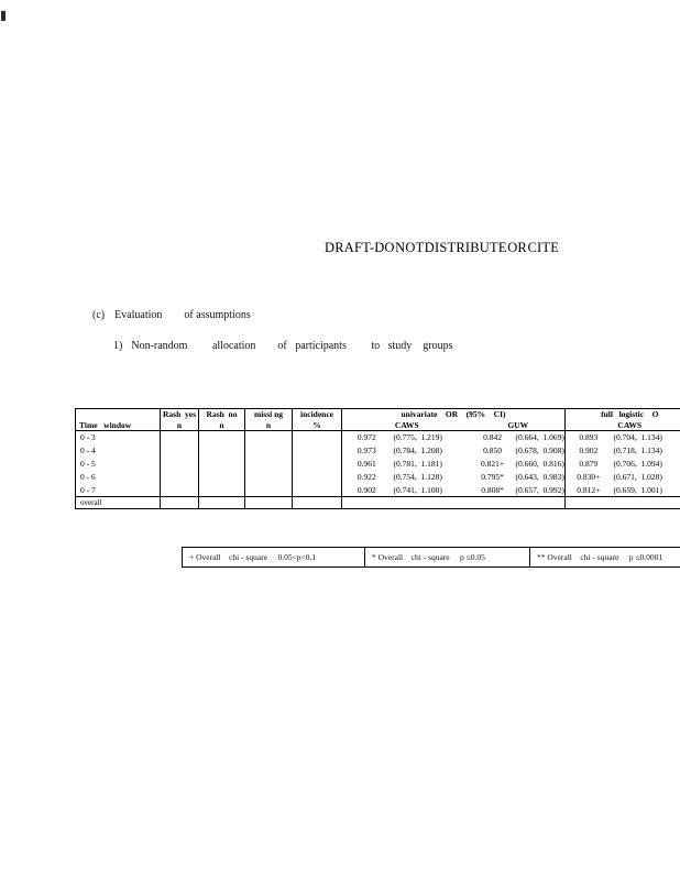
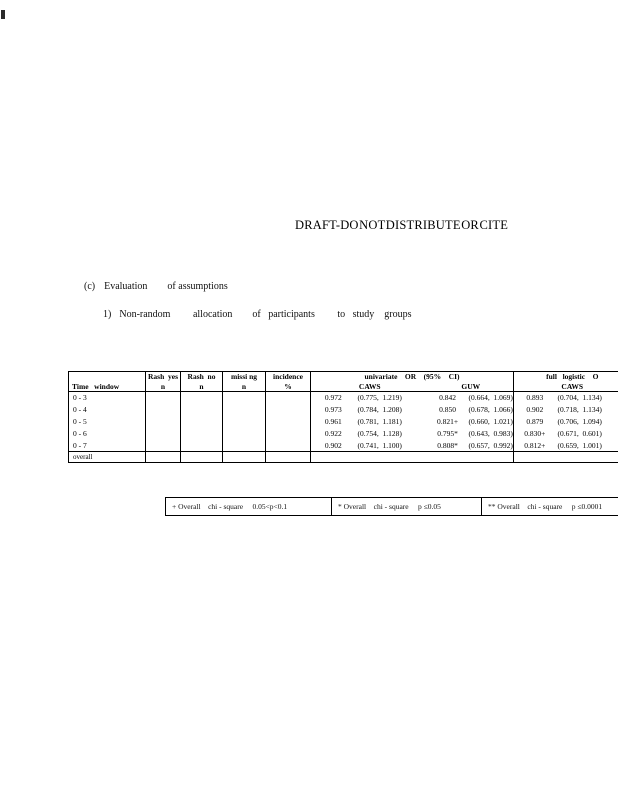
  DRAFT-DO NOT DISTRIBUTE OR CITE
  (c) Evaluation of assumptions
  1) Non-random allocation of participants to study groups
  	Rash yes	Rash no	missi ng	incidence	univariate OR (95% CI)	full logistic O
  Time window	n	n	n	%	CAWS	GUW	CAWS
  0 - 3					0.972	(0.775, 1.219)	0.842	(0.664, 1.069)	0.893	(0.704, 1.134)
- 0 - 4					0.973	(0.784, 1.208)	0.850	(0.678, 0.908)	0.902	(0.718, 1.134)
+ 0 - 4					0.973	(0.784, 1.208)	0.850	(0.678, 1.066)	0.902	(0.718, 1.134)
- 0 - 5					0.961	(0.781, 1.181)	0.821+	(0.660, 0.816)	0.879	(0.706, 1.094)
+ 0 - 5					0.961	(0.781, 1.181)	0.821+	(0.660, 1.021)	0.879	(0.706, 1.094)
- 0 - 6					0.922	(0.754, 1.128)	0.795*	(0.643, 0.983)	0.830+	(0.671, 1.028)
+ 0 - 6					0.922	(0.754, 1.128)	0.795*	(0.643, 0.983)	0.830+	(0.671, 0.601)
  0 - 7					0.902	(0.741, 1.100)	0.808*	(0.657, 0.992)	0.812+	(0.659, 1.001)
  overall
  + Overall chi - square 0.05<p<0.1
  * Overall chi - square p ≤0.05
  ** Overall chi - square p ≤0.0001
